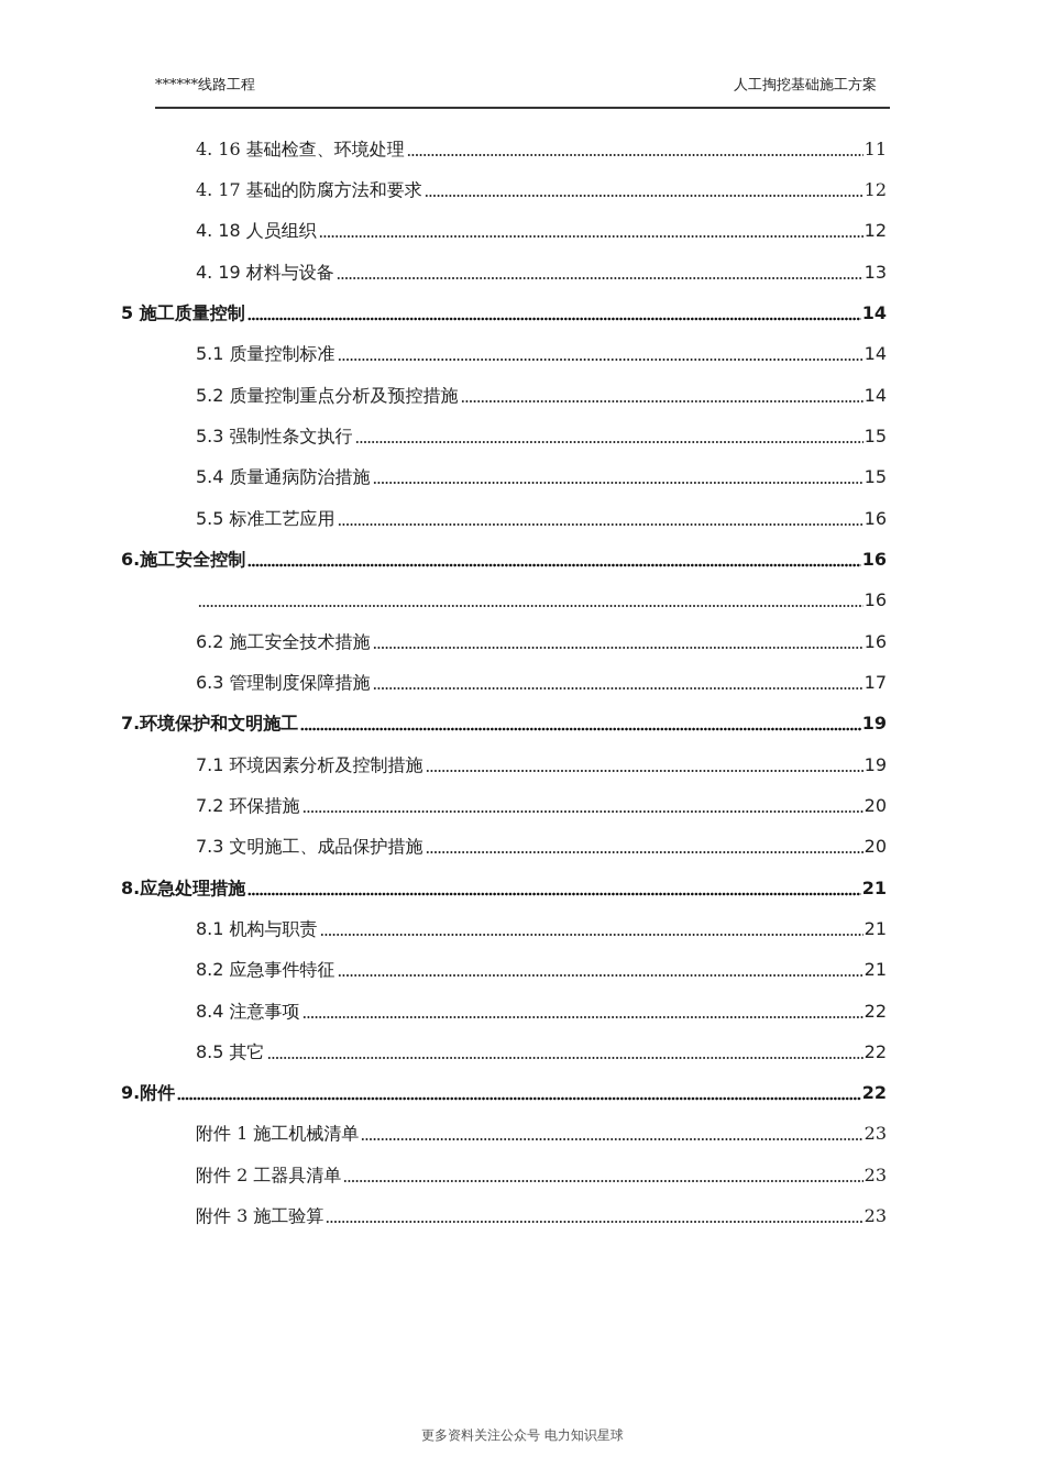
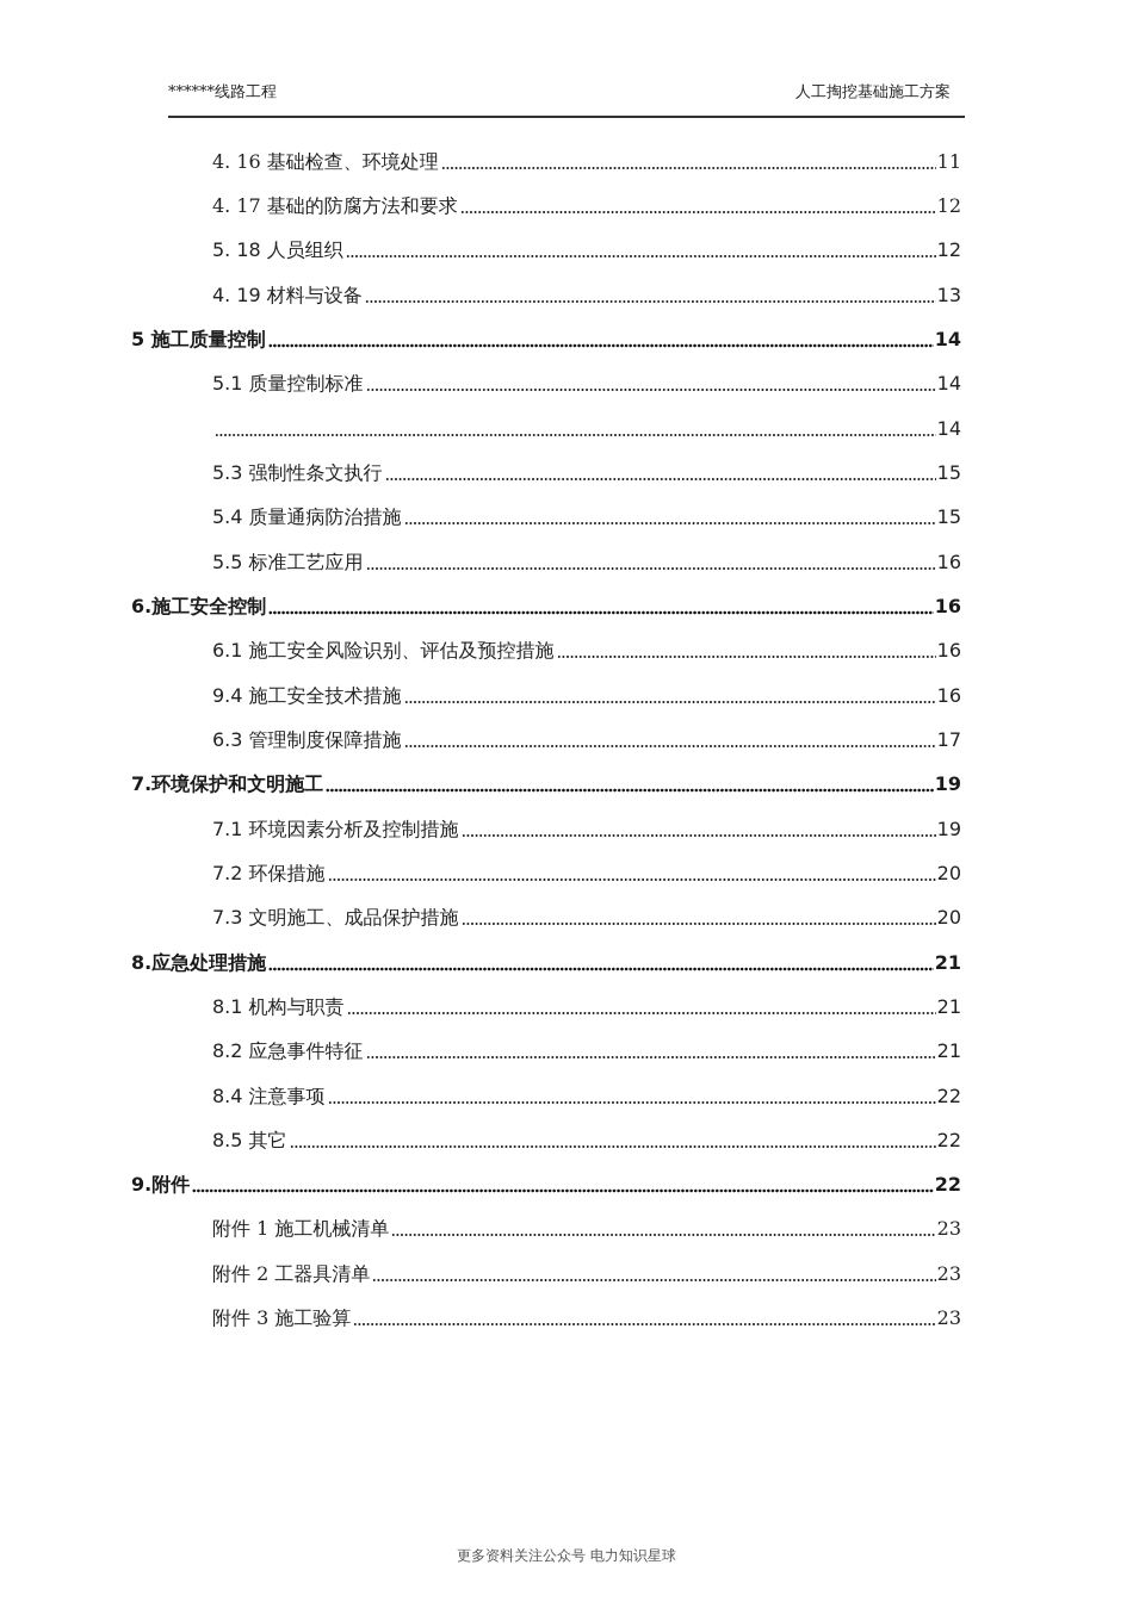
  ******线路工程
  人工掏挖基础施工方案
  4. 16 基础检查、环境处理
  11
  4. 17 基础的防腐方法和要求
  12
- 4. 18 人员组织
+ 5. 18 人员组织
  12
  4. 19 材料与设备
  13
  5 施工质量控制
  14
  5.1 质量控制标准
  14
- 5.2 质量控制重点分析及预控措施
  14
  5.3 强制性条文执行
  15
  5.4 质量通病防治措施
  15
  5.5 标准工艺应用
  16
  6.施工安全控制
  16
+ 6.1 施工安全风险识别、评估及预控措施
  16
- 6.2 施工安全技术措施
+ 9.4 施工安全技术措施
  16
  6.3 管理制度保障措施
  17
  7.环境保护和文明施工
  19
  7.1 环境因素分析及控制措施
  19
  7.2 环保措施
  20
  7.3 文明施工、成品保护措施
  20
  8.应急处理措施
  21
  8.1 机构与职责
  21
  8.2 应急事件特征
  21
  8.4 注意事项
  22
  8.5 其它
  22
  9.附件
  22
  附件 1 施工机械清单
  23
  附件 2 工器具清单
  23
  附件 3 施工验算
  23
  更多资料关注公众号 电力知识星球
